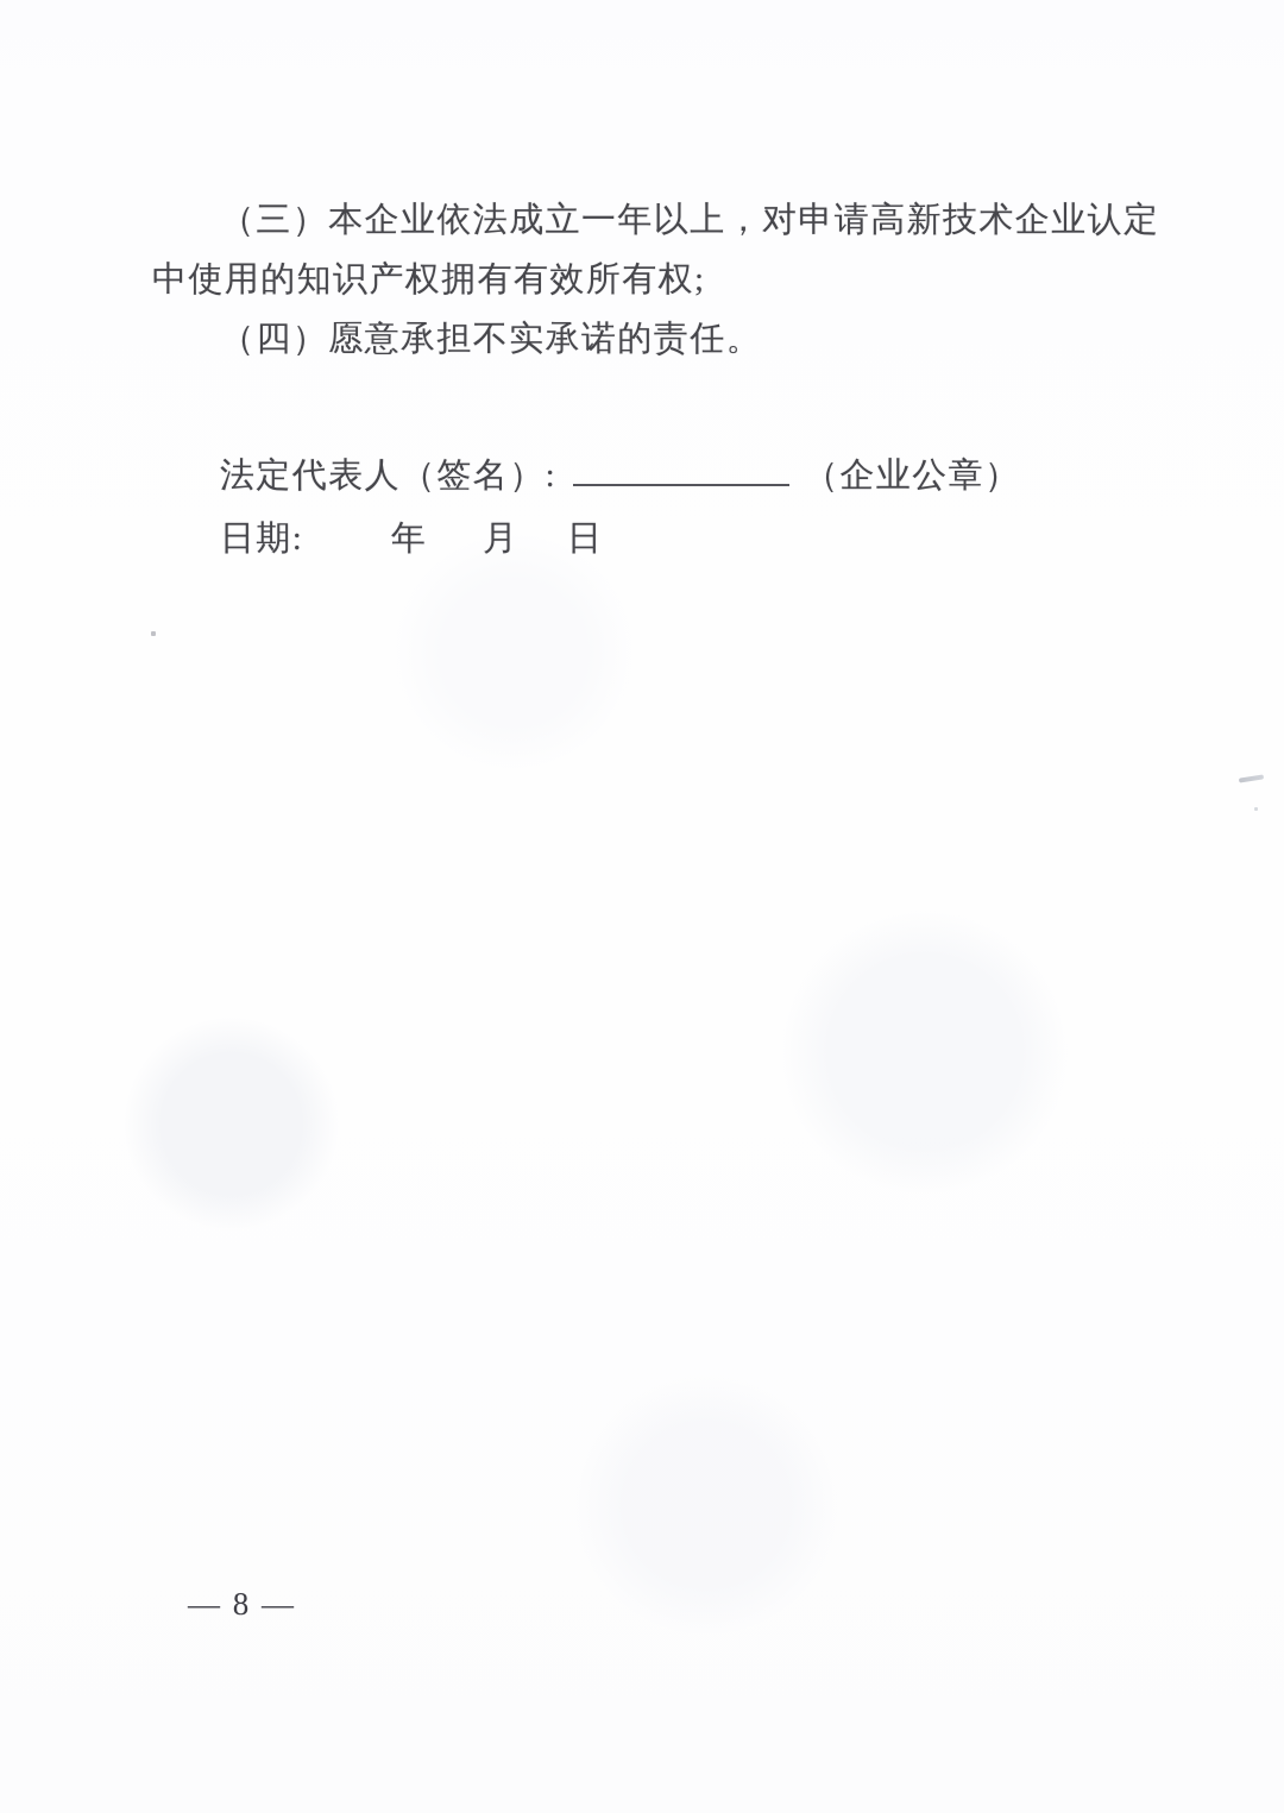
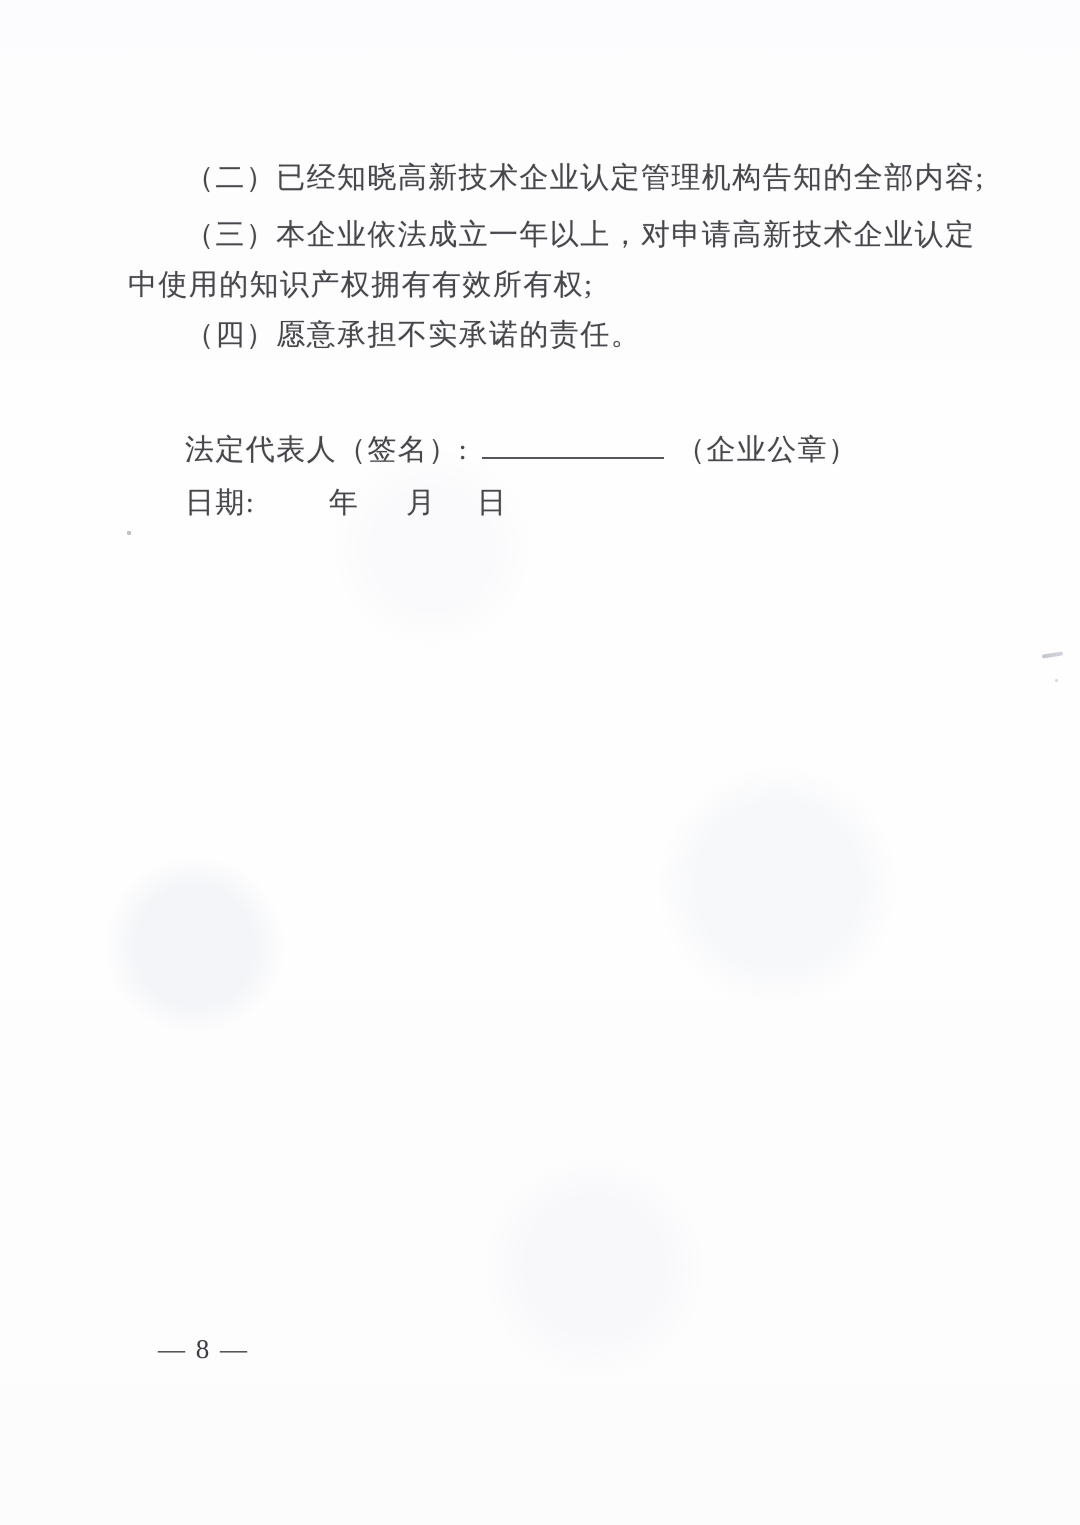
+ （二）已经知晓高新技术企业认定管理机构告知的全部内容;
  （三）本企业依法成立一年以上，对申请高新技术企业认定
  中使用的知识产权拥有有效所有权;
  （四）愿意承担不实承诺的责任。
  法定代表人（签名）: （企业公章）
  日期: 年 月 日
  — 8 —
